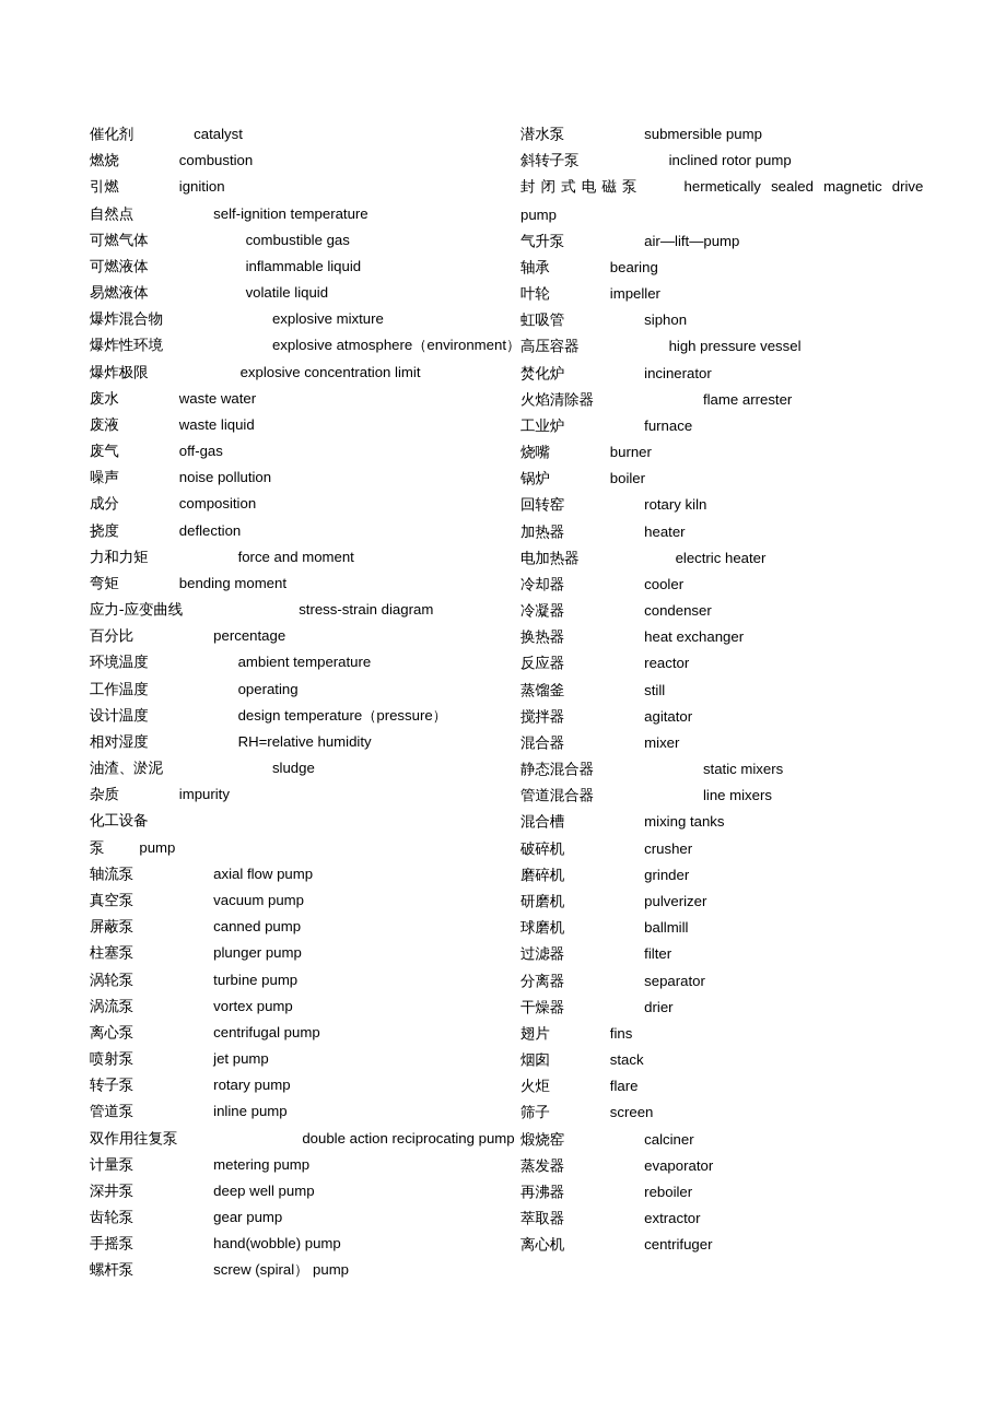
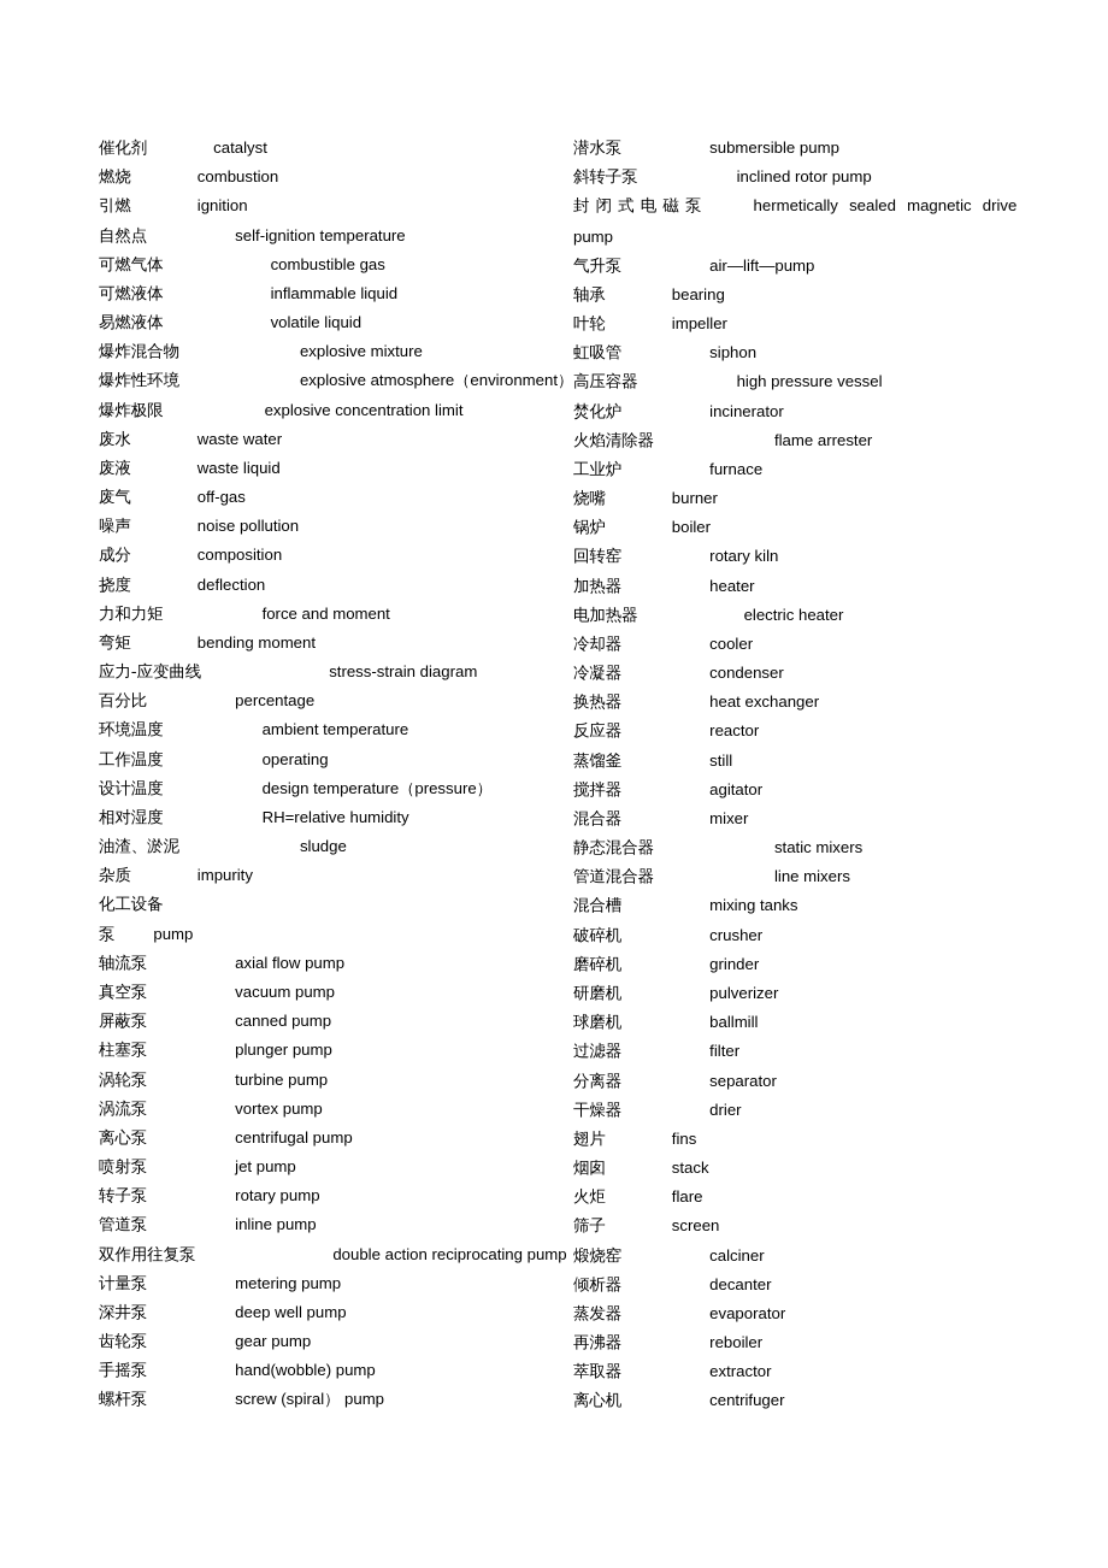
  催化剂 catalyst
  燃烧 combustion
  引燃 ignition
  自然点 self-ignition temperature
  可燃气体 combustible gas
  可燃液体 inflammable liquid
  易燃液体 volatile liquid
  爆炸混合物 explosive mixture
  爆炸性环境 explosive atmosphere（environment）
  爆炸极限 explosive concentration limit
  废水 waste water
  废液 waste liquid
  废气 off-gas
  噪声 noise pollution
  成分 composition
  挠度 deflection
  力和力矩 force and moment
  弯矩 bending moment
  应力-应变曲线 stress-strain diagram
  百分比 percentage
  环境温度 ambient temperature
  工作温度 operating
  设计温度 design temperature（pressure）
  相对湿度 RH=relative humidity
  油渣、淤泥 sludge
  杂质 impurity
  化工设备
  泵 pump
  轴流泵 axial flow pump
  真空泵 vacuum pump
  屏蔽泵 canned pump
  柱塞泵 plunger pump
  涡轮泵 turbine pump
  涡流泵 vortex pump
  离心泵 centrifugal pump
  喷射泵 jet pump
  转子泵 rotary pump
  管道泵 inline pump
  双作用往复泵 double action reciprocating pump
  计量泵 metering pump
  深井泵 deep well pump
  齿轮泵 gear pump
  手摇泵 hand(wobble) pump
  螺杆泵 screw (spiral） pump
  潜水泵 submersible pump
  斜转子泵 inclined rotor pump
  封闭式电磁泵 hermetically sealed magnetic drive
  pump
  气升泵 air—lift—pump
  轴承 bearing
  叶轮 impeller
  虹吸管 siphon
  高压容器 high pressure vessel
  焚化炉 incinerator
  火焰清除器 flame arrester
  工业炉 furnace
  烧嘴 burner
  锅炉 boiler
  回转窑 rotary kiln
  加热器 heater
  电加热器 electric heater
  冷却器 cooler
  冷凝器 condenser
  换热器 heat exchanger
  反应器 reactor
  蒸馏釜 still
  搅拌器 agitator
  混合器 mixer
  静态混合器 static mixers
  管道混合器 line mixers
  混合槽 mixing tanks
  破碎机 crusher
  磨碎机 grinder
  研磨机 pulverizer
  球磨机 ballmill
  过滤器 filter
  分离器 separator
  干燥器 drier
  翅片 fins
  烟囱 stack
  火炬 flare
  筛子 screen
  煅烧窑 calciner
+ 倾析器 decanter
  蒸发器 evaporator
  再沸器 reboiler
  萃取器 extractor
  离心机 centrifuger
